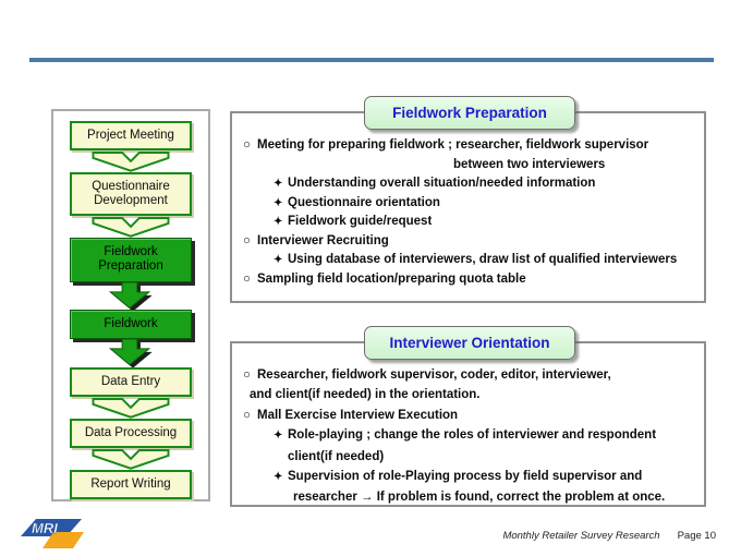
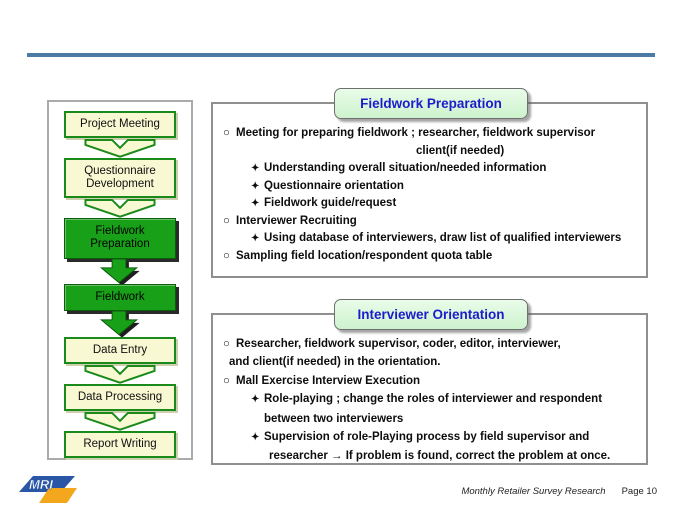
  Project Meeting
  Questionnaire Development
  Fieldwork Preparation
  Fieldwork
  Data Entry
  Data Processing
  Report Writing
  Fieldwork Preparation
  ○
  Meeting for preparing fieldwork ; researcher, fieldwork supervisor
- between two interviewers
+ client(if needed)
  ✦
  Understanding overall situation/needed information
  ✦
  Questionnaire orientation
  ✦
  Fieldwork guide/request
  ○
  Interviewer Recruiting
  ✦
  Using database of interviewers, draw list of qualified interviewers
  ○
- Sampling field location/preparing quota table
+ Sampling field location/respondent quota table
  Interviewer Orientation
  ○
  Researcher, fieldwork supervisor, coder, editor, interviewer,
  and client(if needed) in the orientation.
  ○
  Mall Exercise Interview Execution
  ✦
  Role-playing ; change the roles of interviewer and respondent
- client(if needed)
+ between two interviewers
  ✦
  Supervision of role-Playing process by field supervisor and
  researcher → If problem is found, correct the problem at once.
  MRI
  Monthly Retailer Survey Research
  Page 10
